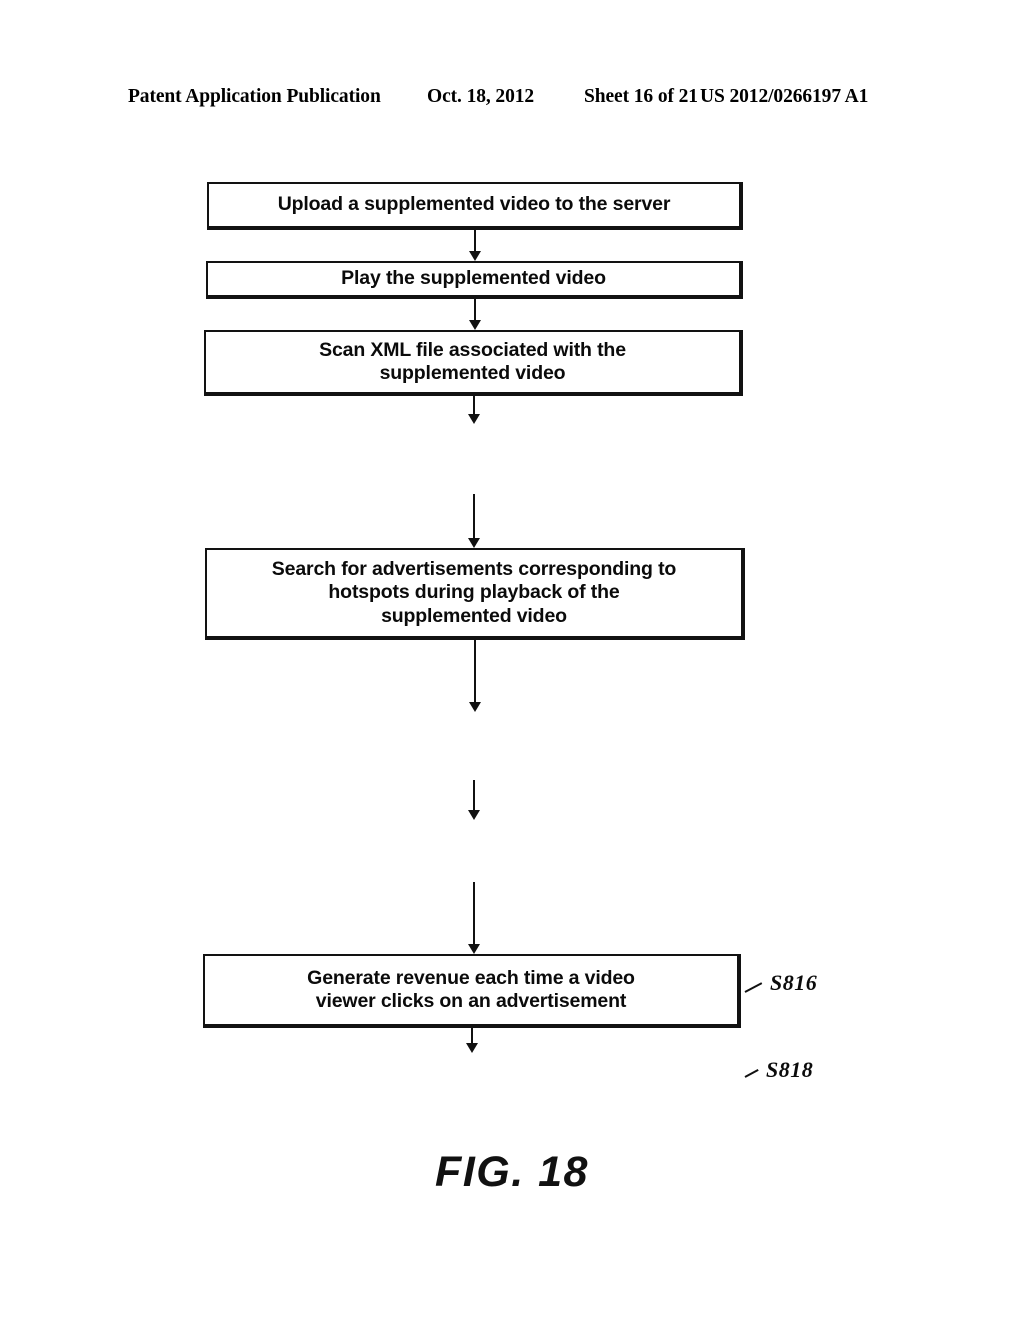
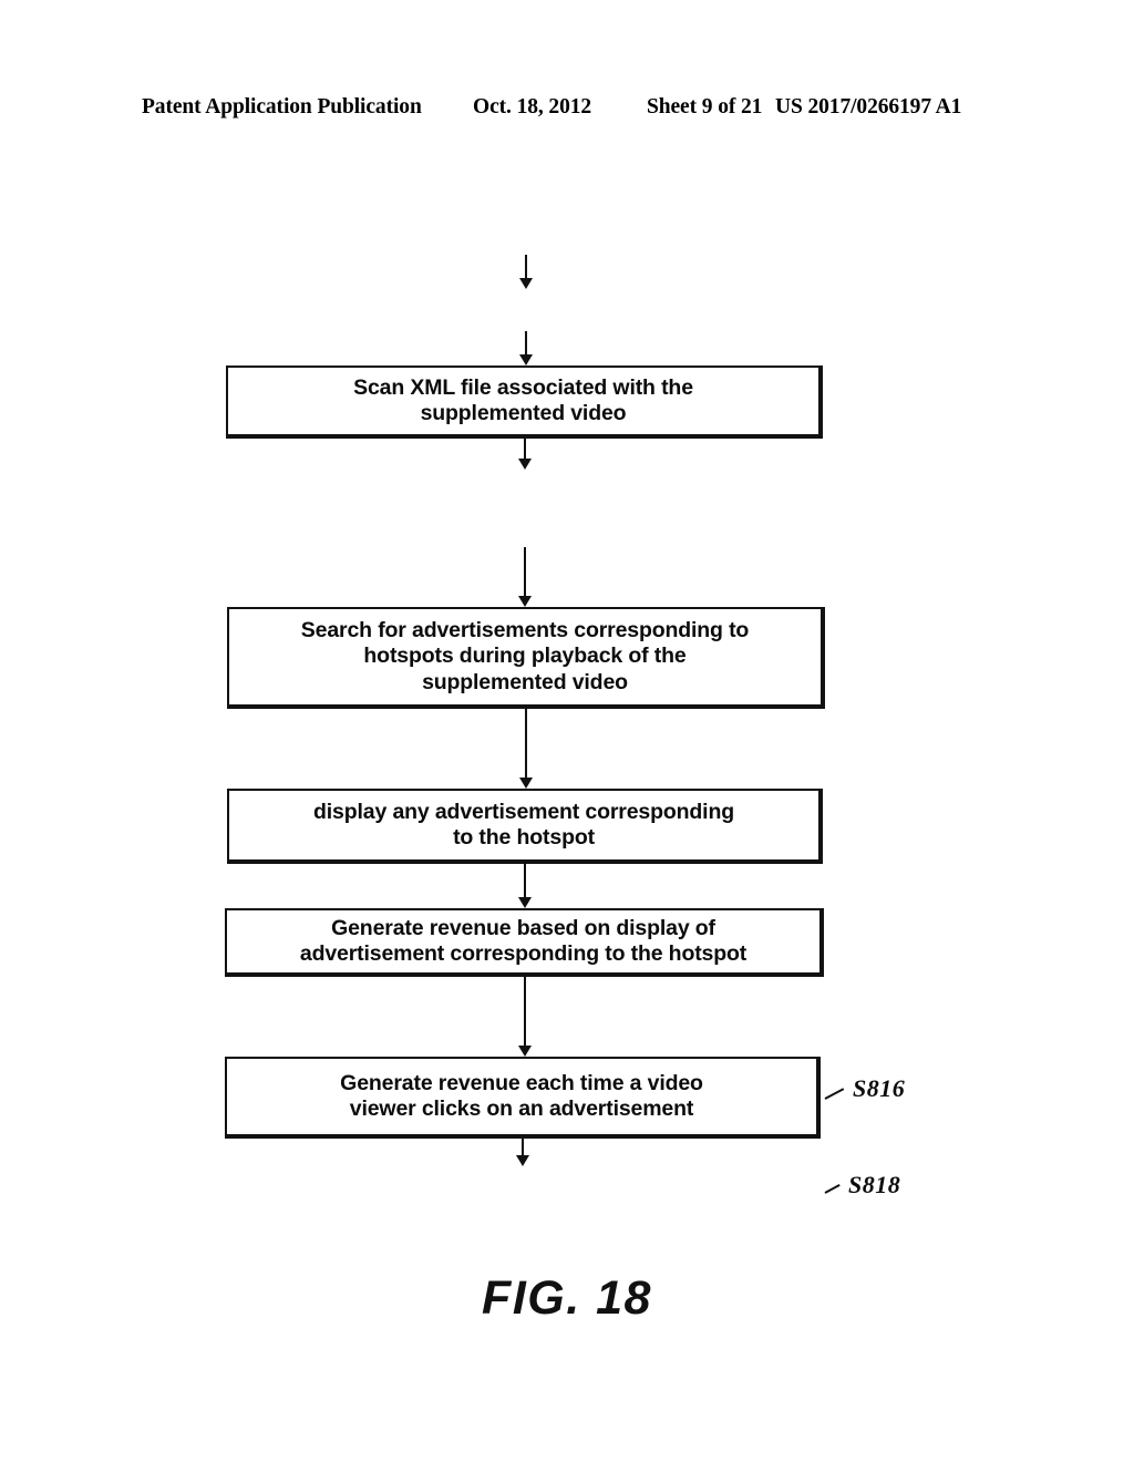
  Patent Application Publication
  Oct. 18, 2012
- Sheet 16 of 21
+ Sheet 9 of 21
- US 2012/0266197 A1
+ US 2017/0266197 A1
- Upload a supplemented video to the server
- Play the supplemented video
  Scan XML file associated with the
  supplemented video
  Search for advertisements corresponding to
  hotspots during playback of the
  supplemented video
+ display any advertisement corresponding
+ to the hotspot
+ Generate revenue based on display of
+ advertisement corresponding to the hotspot
  Generate revenue each time a video
  viewer clicks on an advertisement
  S816
  S818
  FIG. 18
